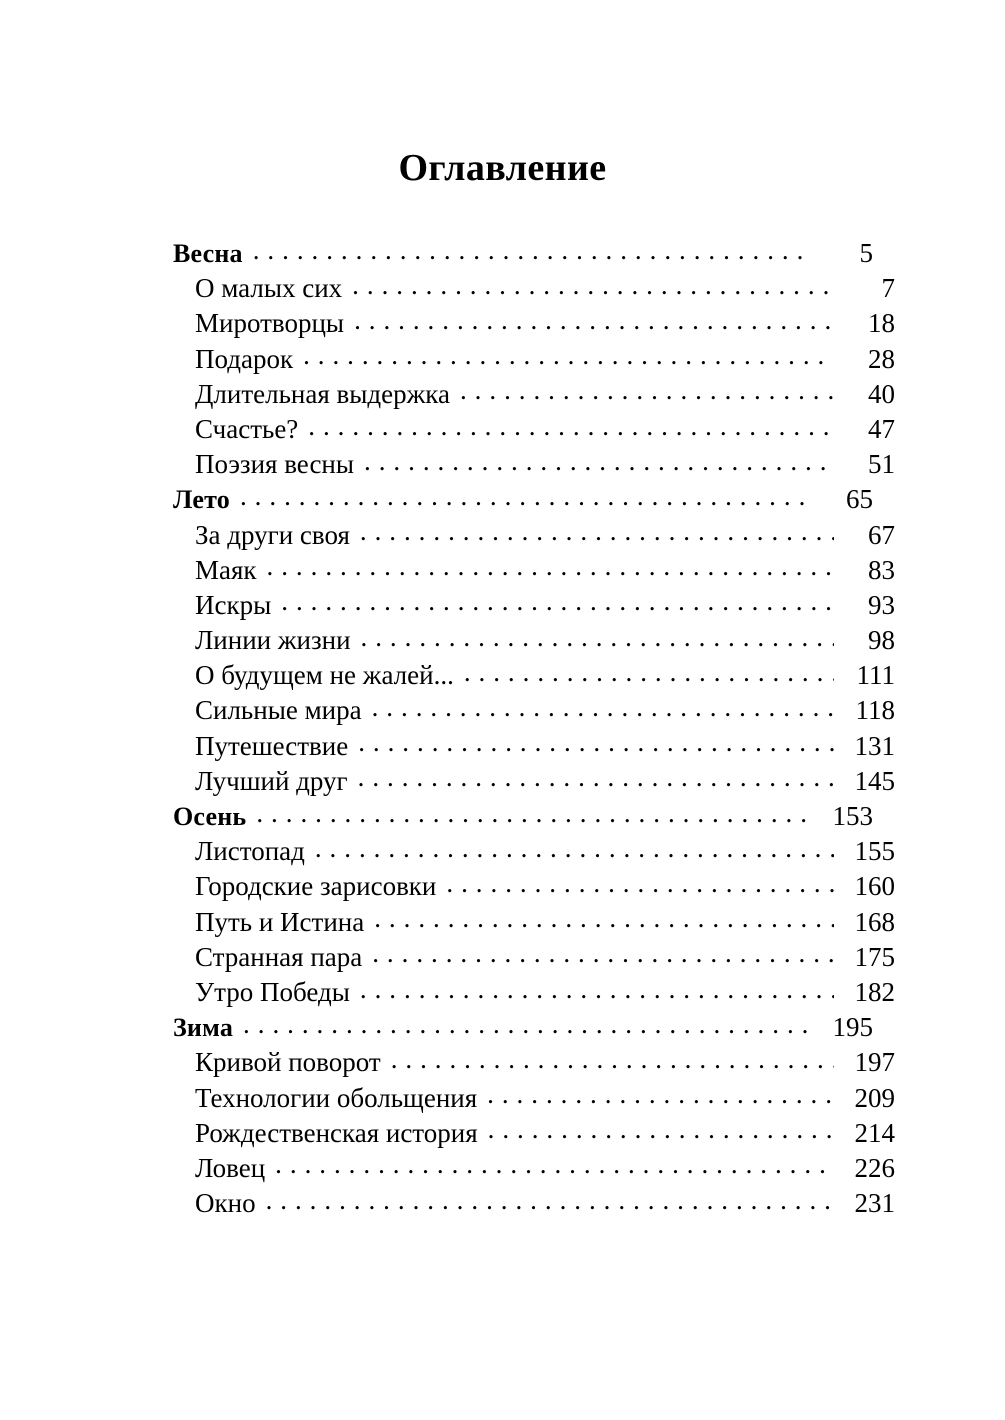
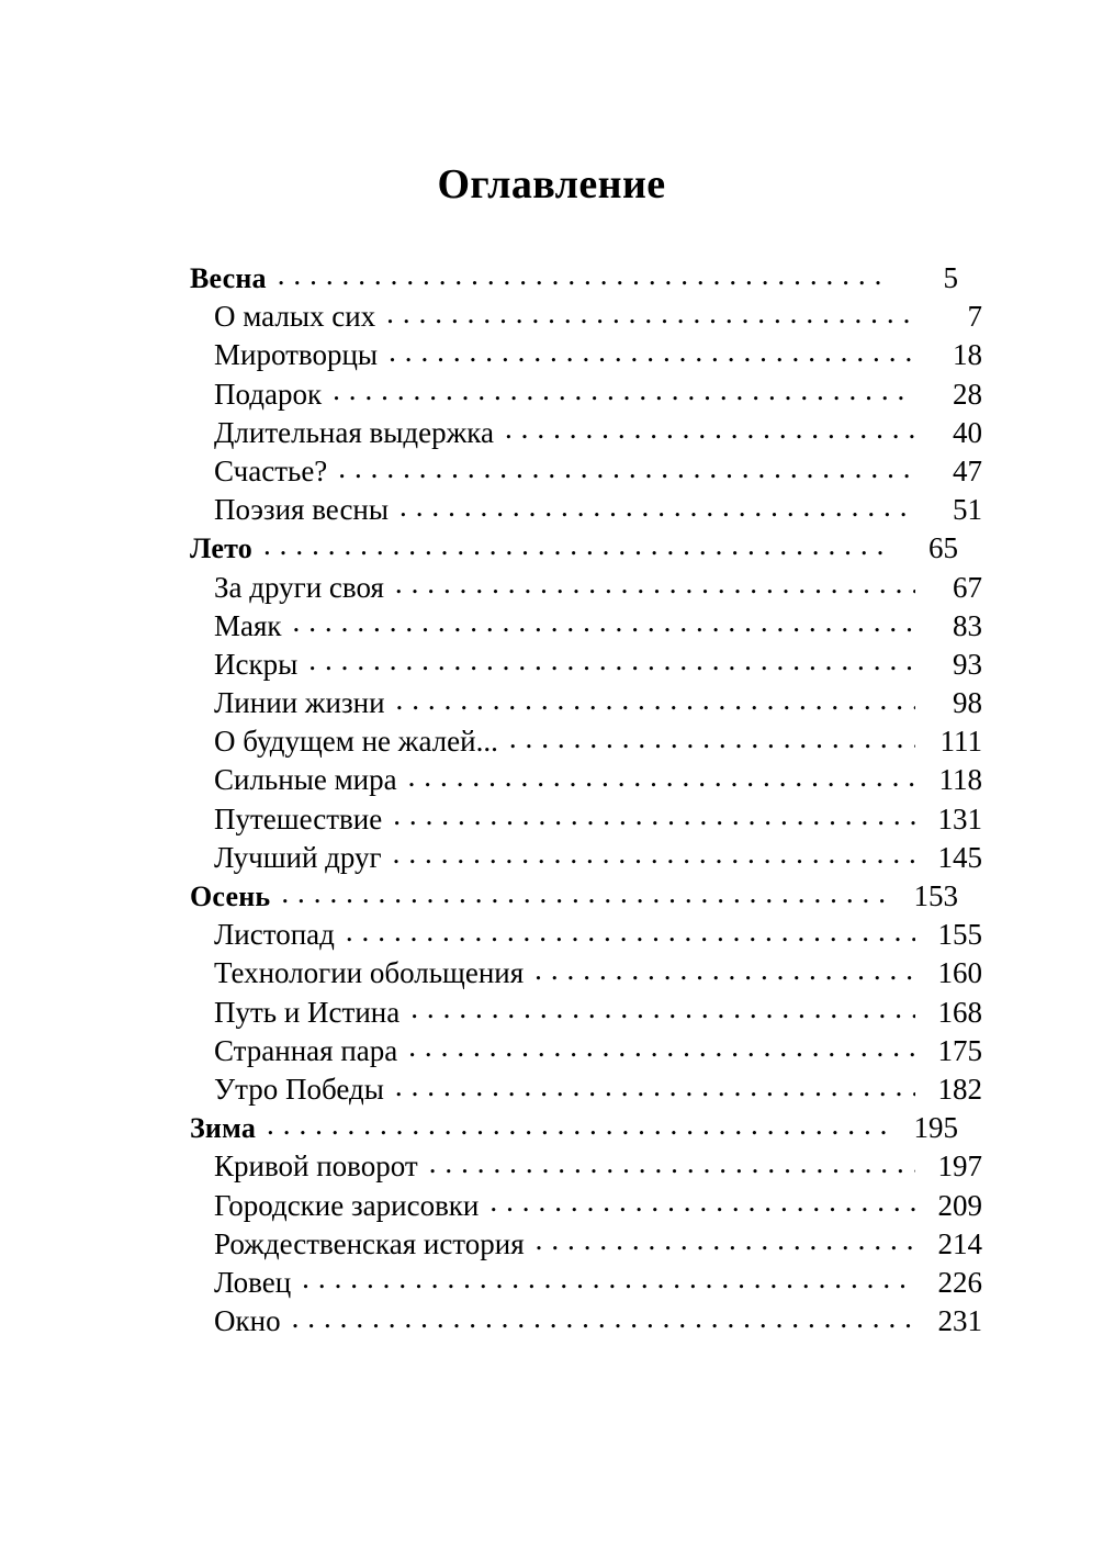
  Оглавление
  Весна
  5
  О малых сих
  7
  Миротворцы
  18
  Подарок
  28
  Длительная выдержка
  40
  Счастье?
  47
  Поэзия весны
  51
  Лето
  65
  За други своя
  67
  Маяк
  83
  Искры
  93
  Линии жизни
  98
  О будущем не жалей...
  111
  Сильные мира
  118
  Путешествие
  131
  Лучший друг
  145
  Осень
  153
  Листопад
  155
- Городские зарисовки
+ Технологии обольщения
  160
  Путь и Истина
  168
  Странная пара
  175
  Утро Победы
  182
  Зима
  195
  Кривой поворот
  197
- Технологии обольщения
+ Городские зарисовки
  209
  Рождественская история
  214
  Ловец
  226
  Окно
  231
